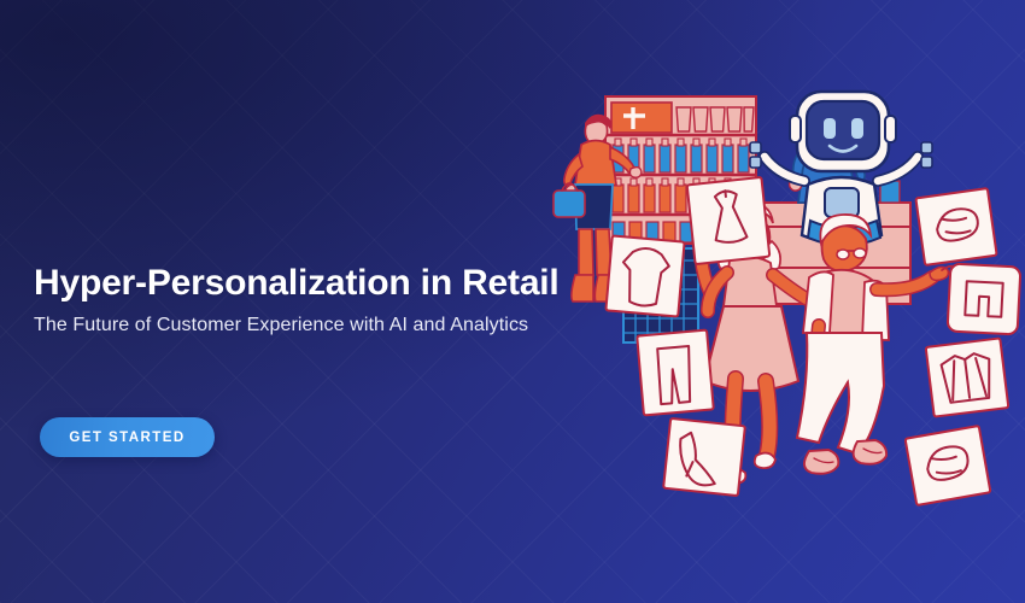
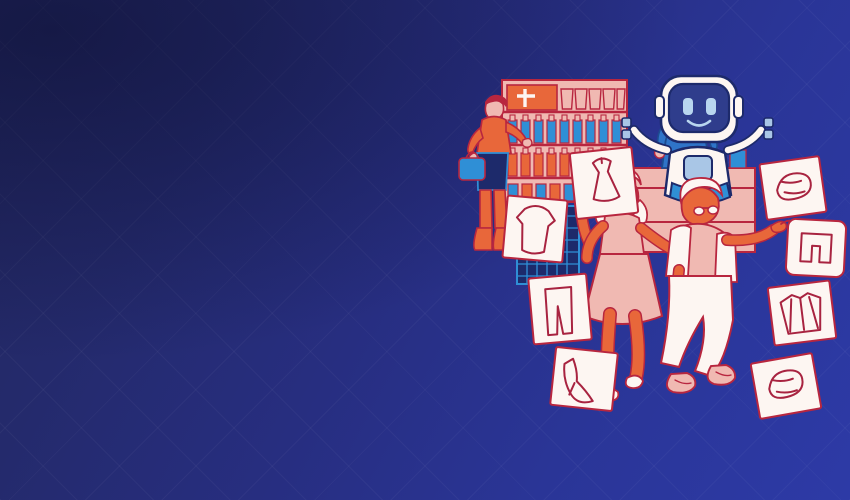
- Hyper-Personalization in Retail
- The Future of Customer Experience with AI and Analytics
- GET STARTED
